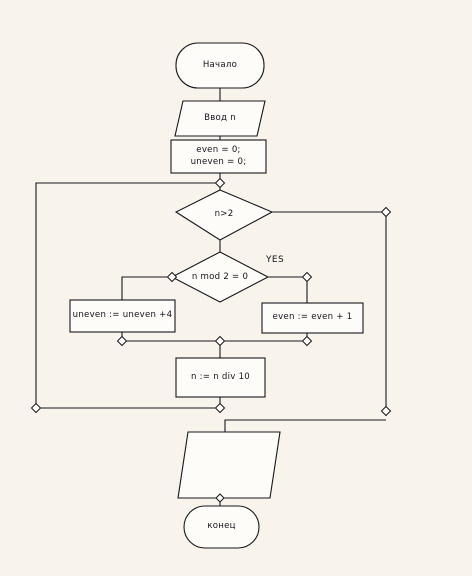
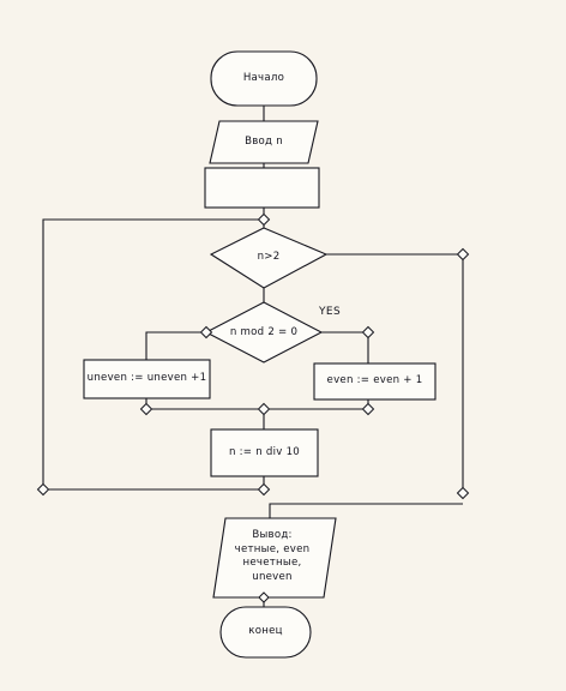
  Начало
  Ввод n
- even = 0;
- uneven = 0;
  n>2
  n mod 2 = 0
- uneven := uneven +4
+ uneven := uneven +1
  even := even + 1
  n := n div 10
+ Вывод:
+ четные, even
+ нечетные,
+ uneven
  конец
  YES
